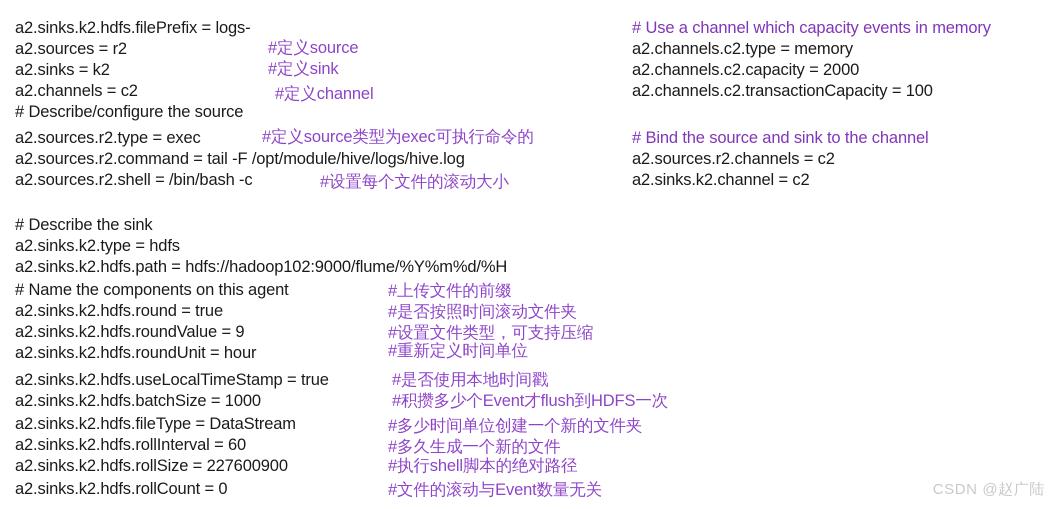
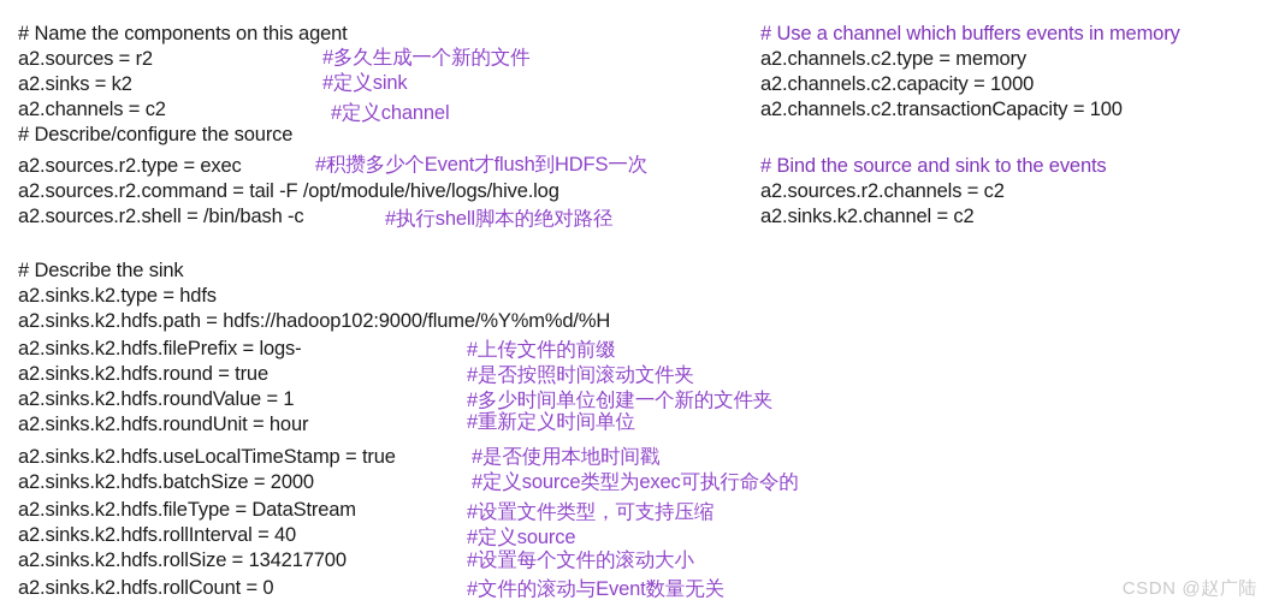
- a2.sinks.k2.hdfs.filePrefix = logs-
+ # Name the components on this agent
  a2.sources = r2
  a2.sinks = k2
  a2.channels = c2
  # Describe/configure the source
  a2.sources.r2.type = exec
  a2.sources.r2.command = tail -F /opt/module/hive/logs/hive.log
  a2.sources.r2.shell = /bin/bash -c
  # Describe the sink
  a2.sinks.k2.type = hdfs
  a2.sinks.k2.hdfs.path = hdfs://hadoop102:9000/flume/%Y%m%d/%H
- # Name the components on this agent
+ a2.sinks.k2.hdfs.filePrefix = logs-
  a2.sinks.k2.hdfs.round = true
- a2.sinks.k2.hdfs.roundValue = 9
+ a2.sinks.k2.hdfs.roundValue = 1
  a2.sinks.k2.hdfs.roundUnit = hour
  a2.sinks.k2.hdfs.useLocalTimeStamp = true
- a2.sinks.k2.hdfs.batchSize = 1000
+ a2.sinks.k2.hdfs.batchSize = 2000
  a2.sinks.k2.hdfs.fileType = DataStream
- a2.sinks.k2.hdfs.rollInterval = 60
+ a2.sinks.k2.hdfs.rollInterval = 40
- a2.sinks.k2.hdfs.rollSize = 227600900
+ a2.sinks.k2.hdfs.rollSize = 134217700
  a2.sinks.k2.hdfs.rollCount = 0
- # Use a channel which capacity events in memory
+ # Use a channel which buffers events in memory
  a2.channels.c2.type = memory
- a2.channels.c2.capacity = 2000
+ a2.channels.c2.capacity = 1000
  a2.channels.c2.transactionCapacity = 100
- # Bind the source and sink to the channel
+ # Bind the source and sink to the events
  a2.sources.r2.channels = c2
  a2.sinks.k2.channel = c2
- #定义source
+ #多久生成一个新的文件
  #定义sink
  #定义channel
- #定义source类型为exec可执行命令的
+ #积攒多少个Event才flush到HDFS一次
- #设置每个文件的滚动大小
+ #执行shell脚本的绝对路径
  #上传文件的前缀
  #是否按照时间滚动文件夹
- #设置文件类型，可支持压缩
+ #多少时间单位创建一个新的文件夹
  #重新定义时间单位
  #是否使用本地时间戳
- #积攒多少个Event才flush到HDFS一次
+ #定义source类型为exec可执行命令的
- #多少时间单位创建一个新的文件夹
+ #设置文件类型，可支持压缩
- #多久生成一个新的文件
+ #定义source
- #执行shell脚本的绝对路径
+ #设置每个文件的滚动大小
  #文件的滚动与Event数量无关
  CSDN @赵广陆
